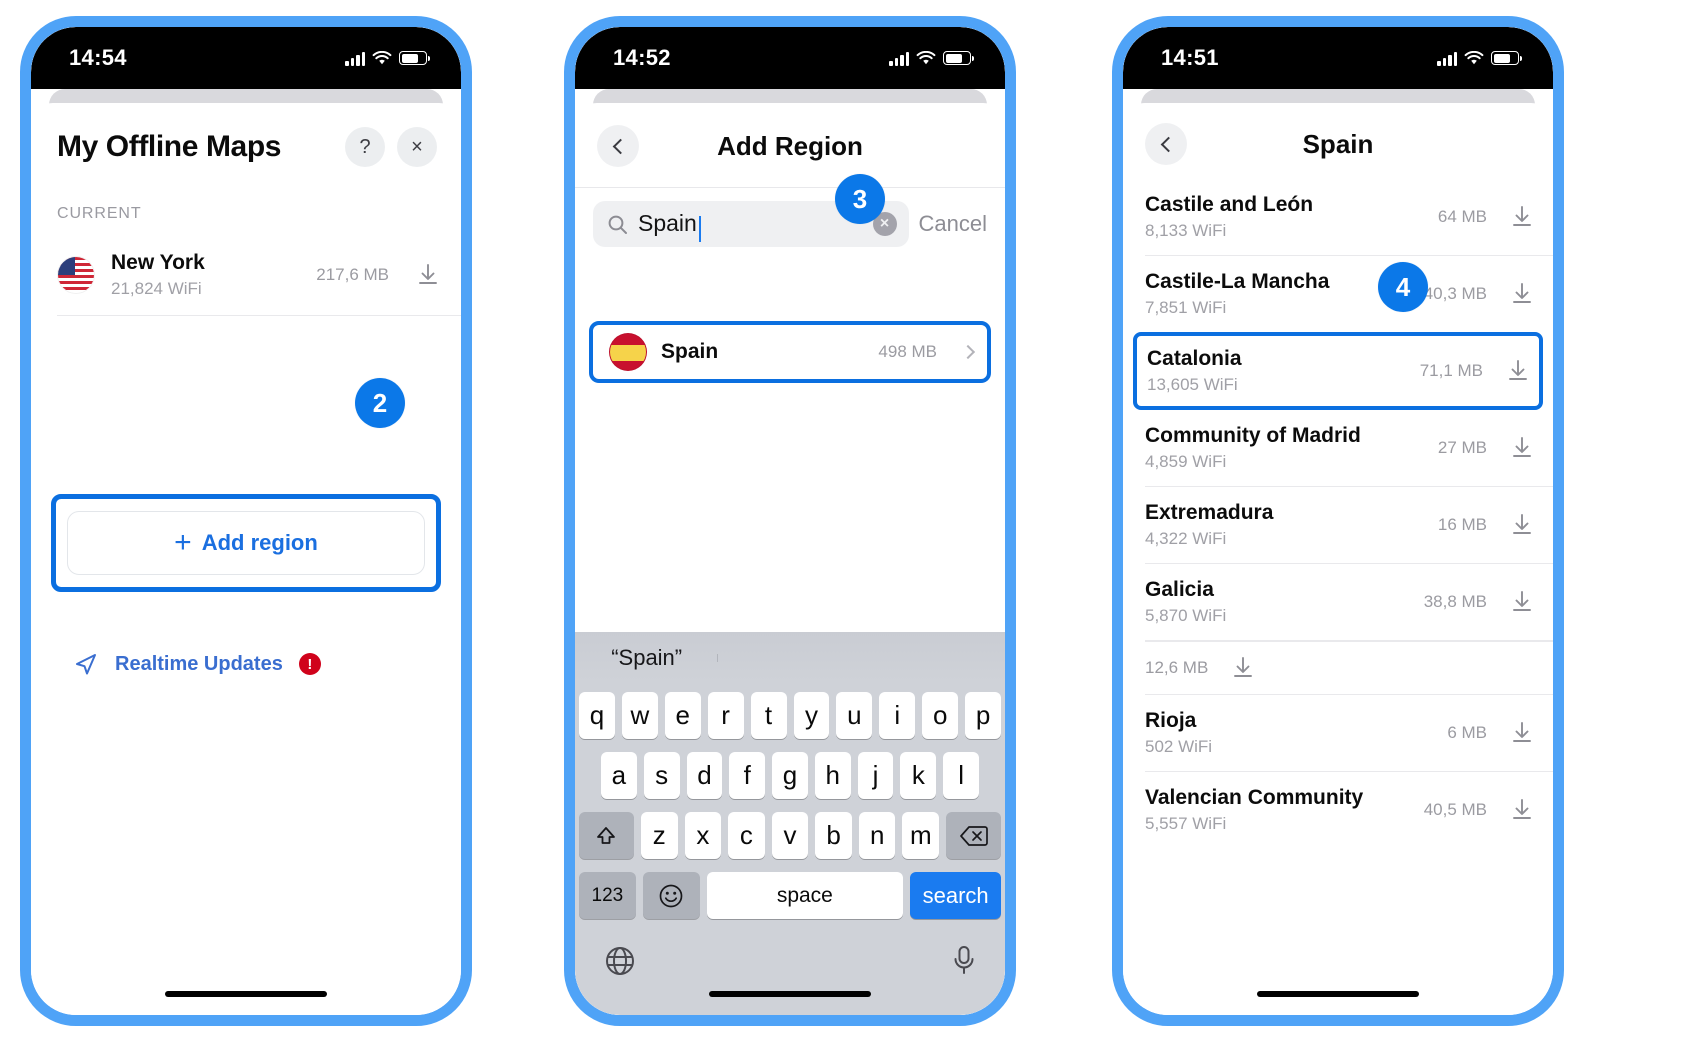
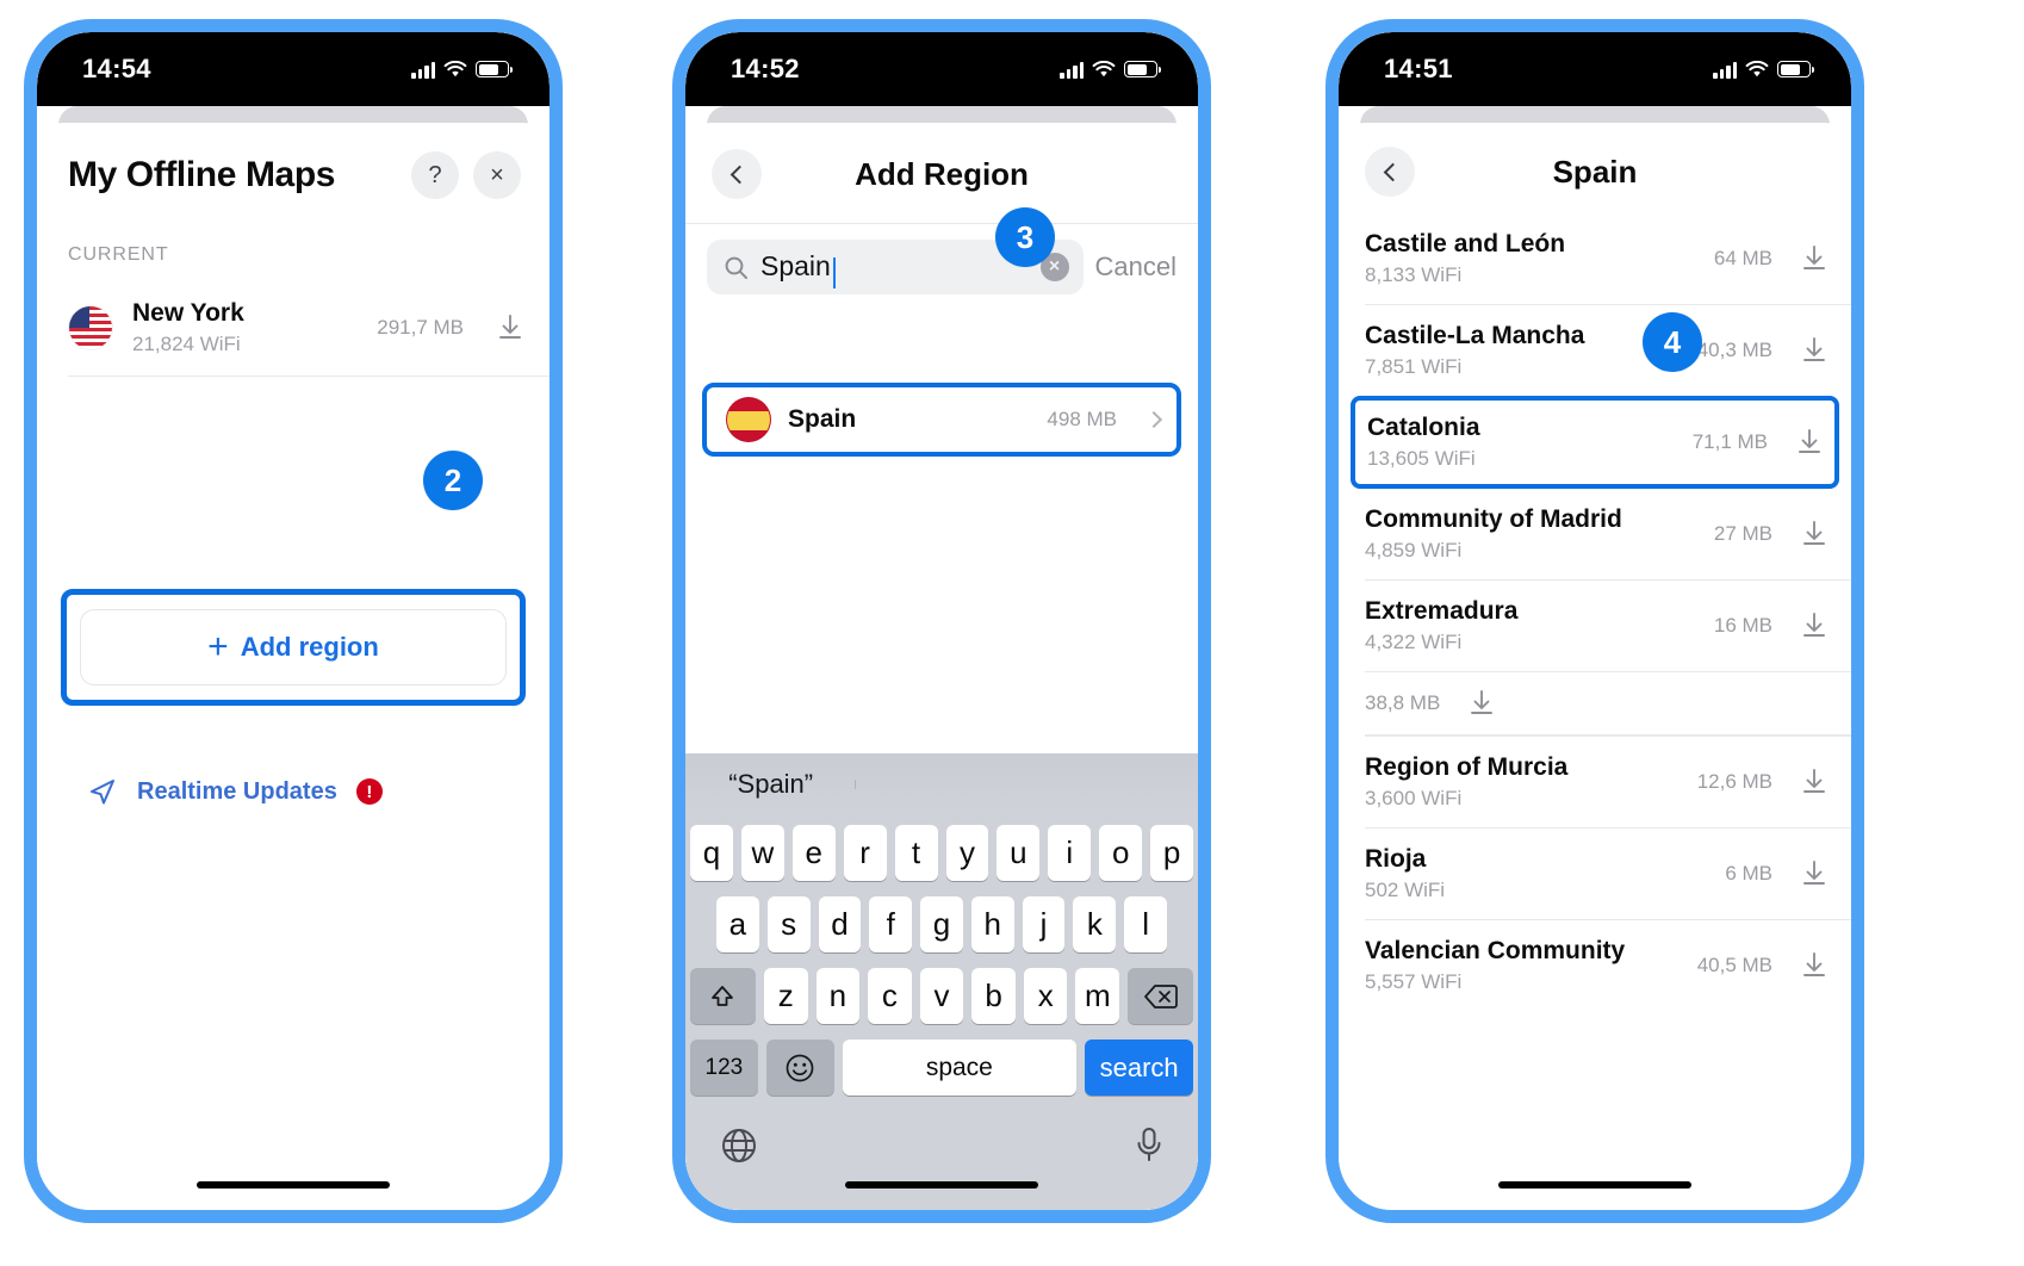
  14:54
  My Offline Maps
  ?
  ×
  CURRENT
  New York
  21,824 WiFi
- 217,6 MB
+ 291,7 MB
  +
  Add region
  Realtime Updates
  !
  2
  14:52
  Add Region
  Spain
  ×
  Cancel
  Spain
  498 MB
  “Spain”
  q
  w
  e
  r
  t
  y
  u
  i
  o
  p
  a
  s
  d
  f
  g
  h
  j
  k
  l
  z
- x
+ n
  c
  v
  b
- n
+ x
  m
  123
  space
  search
  3
  14:51
  Spain
  Castile and León
  8,133 WiFi
  64 MB
  Castile-La Mancha
  7,851 WiFi
  40,3 MB
  Catalonia
  13,605 WiFi
  71,1 MB
  Community of Madrid
  4,859 WiFi
  27 MB
  Extremadura
  4,322 WiFi
  16 MB
- Galicia
- 5,870 WiFi
  38,8 MB
+ Region of Murcia
+ 3,600 WiFi
  12,6 MB
  Rioja
  502 WiFi
  6 MB
  Valencian Community
  5,557 WiFi
  40,5 MB
  4
